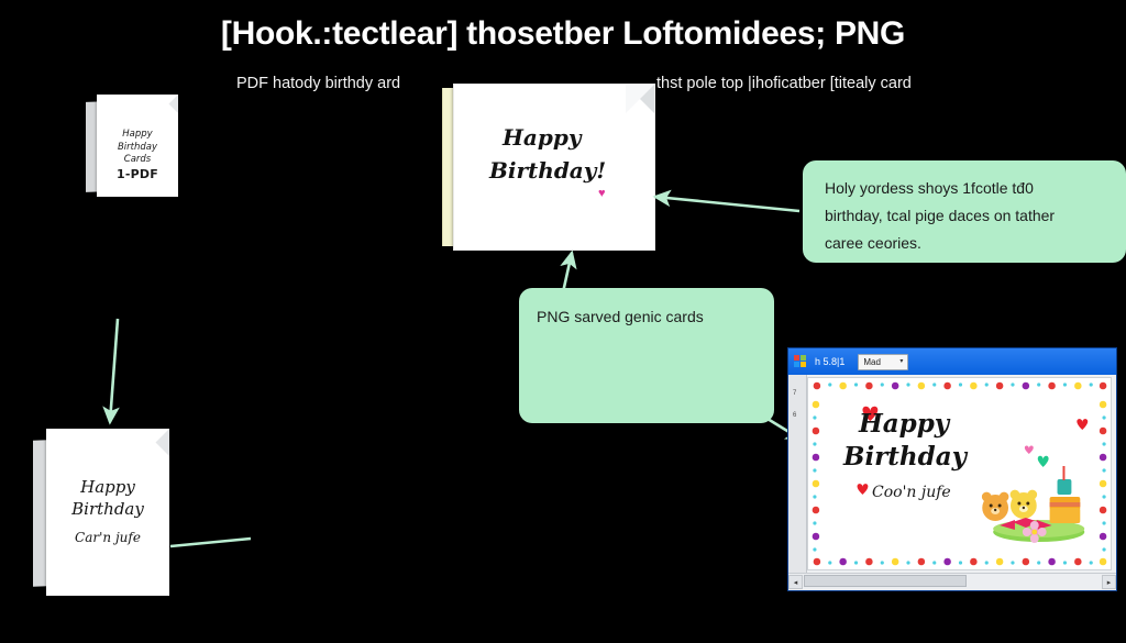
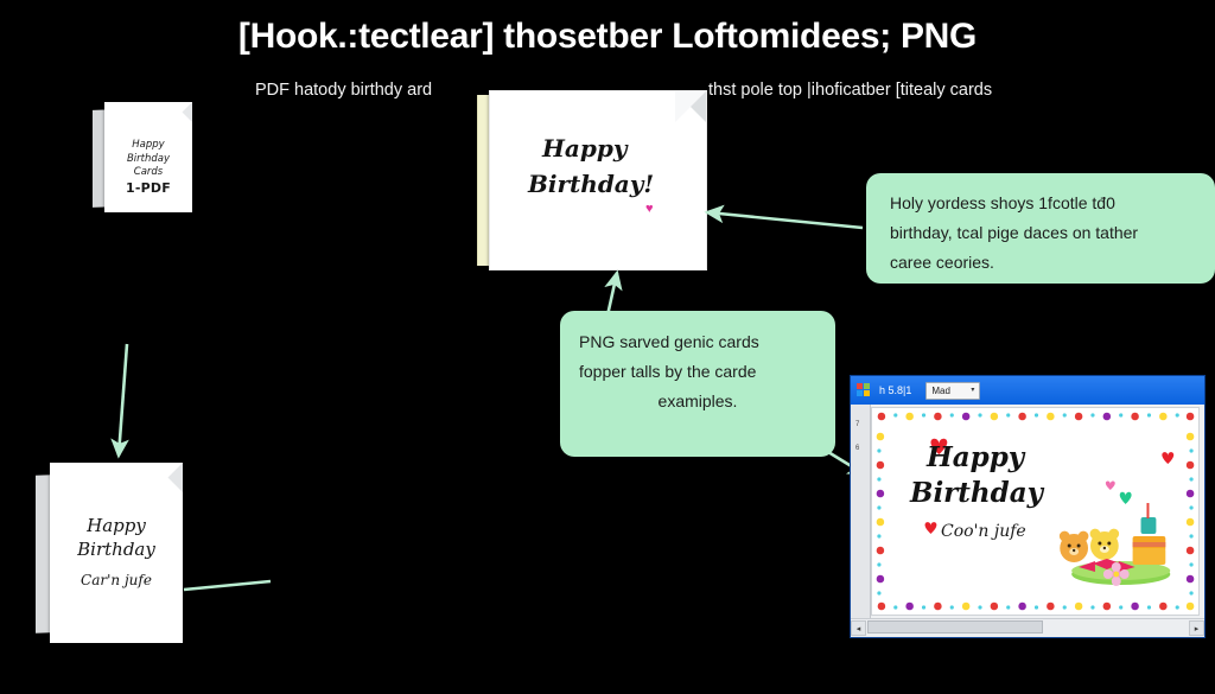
  [Hook.:tectlear] thosetber Loftomidees; PNG
  PDF hatody birthdy ard
- thst pole top |ihoficatber [titealy card
+ thst pole top |ihoficatber [titealy cards
  Happy
  Birthday
  Cards
  1-PDF
  Happy
  Birthday!
  ♥
  Happy
  Birthday
  Car'n jufe
  h 5.8|1
  Mad
  Happy
  Birthday
  Coo'n jufe
  Holy yordess shoys 1fcotle tđ0
  birthday, tcal pige daces on tather
  caree ceories.
  PNG sarved genic cards
+ fopper talls by the carde
+ examiples.
